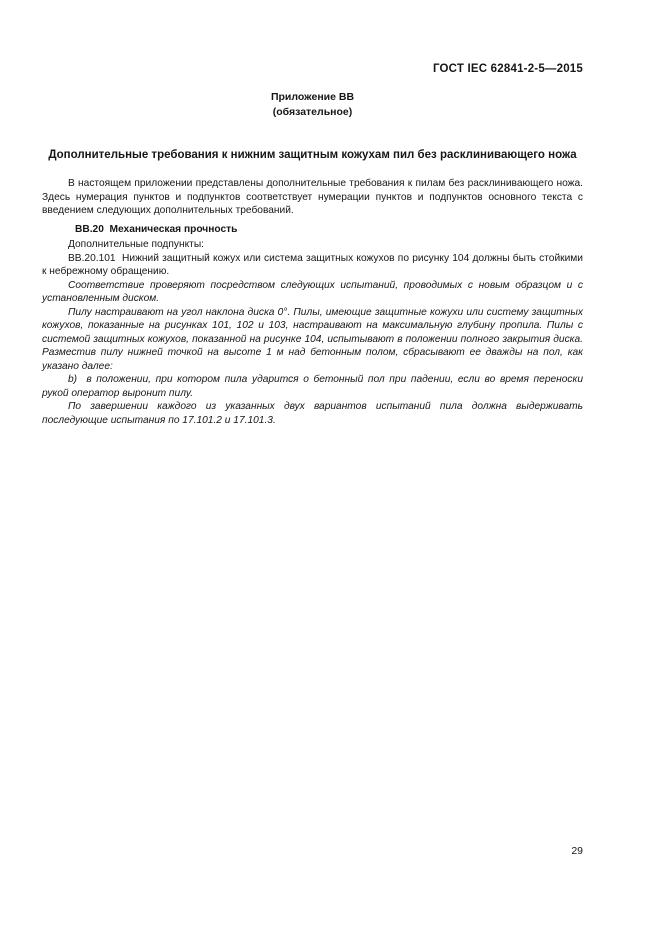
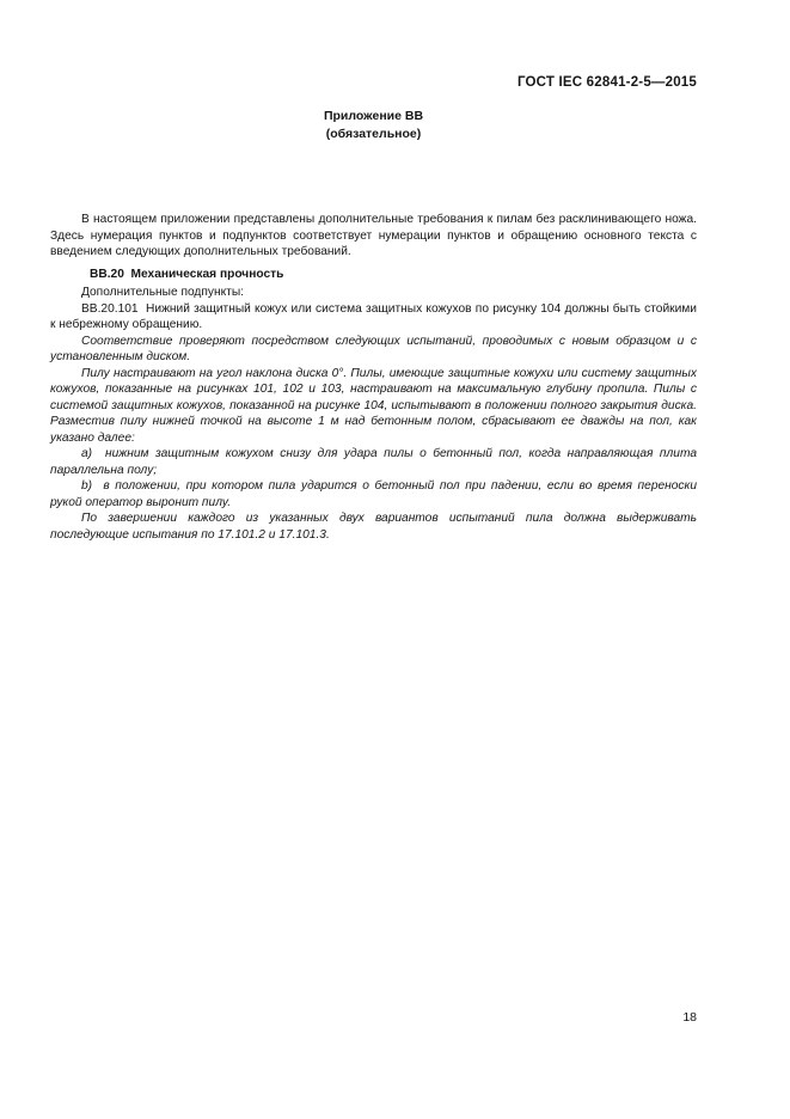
  ГОСТ IEC 62841-2-5—2015
  Приложение ВВ
  (обязательное)
- Дополнительные требования к нижним защитным кожухам пил без расклинивающего ножа
- В настоящем приложении представлены дополнительные требования к пилам без расклинивающего ножа. Здесь нумерация пунктов и подпунктов соответствует нумерации пунктов и подпунктов основного текста с введением следующих дополнительных требований.
+ В настоящем приложении представлены дополнительные требования к пилам без расклинивающего ножа. Здесь нумерация пунктов и подпунктов соответствует нумерации пунктов и обращению основного текста с введением следующих дополнительных требований.
  ВВ.20 Механическая прочность
  Дополнительные подпункты:
  ВВ.20.101 Нижний защитный кожух или система защитных кожухов по рисунку 104 должны быть стойкими к небрежному обращению.
  Соответствие проверяют посредством следующих испытаний, проводимых с новым образцом и с установленным диском.
  Пилу настраивают на угол наклона диска 0°. Пилы, имеющие защитные кожухи или систему защитных кожухов, показанные на рисунках 101, 102 и 103, настраивают на максимальную глубину пропила. Пилы с системой защитных кожухов, показанной на рисунке 104, испытывают в положении полного закрытия диска. Разместив пилу нижней точкой на высоте 1 м над бетонным полом, сбрасывают ее дважды на пол, как указано далее:
+ а) нижним защитным кожухом снизу для удара пилы о бетонный пол, когда направляющая плита параллельна полу;
  b) в положении, при котором пила ударится о бетонный пол при падении, если во время переноски рукой оператор выронит пилу.
  По завершении каждого из указанных двух вариантов испытаний пила должна выдерживать последующие испытания по 17.101.2 и 17.101.3.
- 29
+ 18
